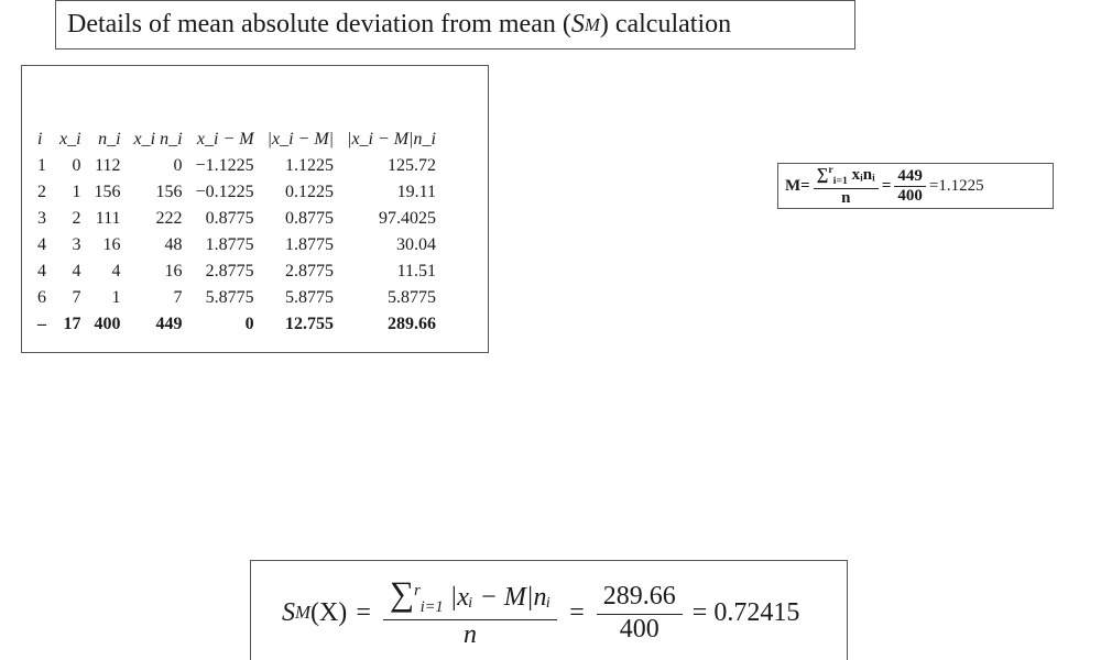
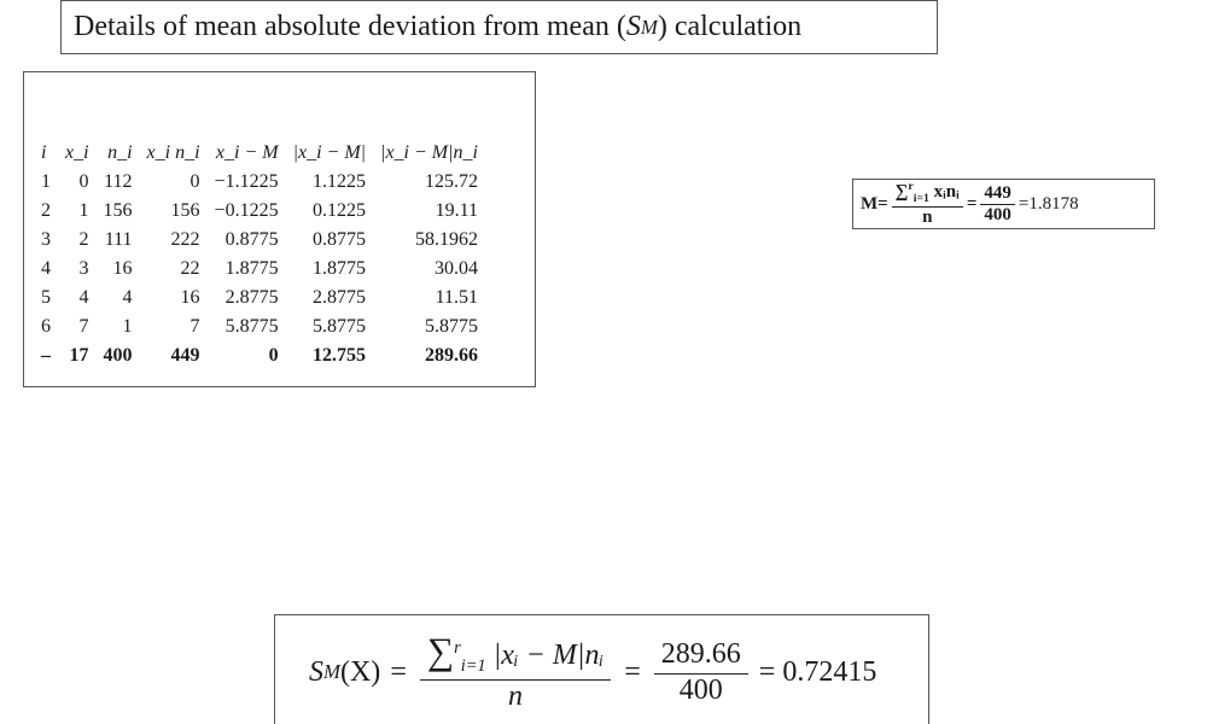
  Details of mean absolute deviation from mean (
  S
  M
  ) calculation
  i	x_i	n_i	x_i n_i	x_i − M	|x_i − M|	|x_i − M|n_i
  1	0	112	0	−1.1225	1.1225	125.72
  2	1	156	156	−0.1225	0.1225	19.11
- 3	2	111	222	0.8775	0.8775	97.4025
+ 3	2	111	222	0.8775	0.8775	58.1962
- 4	3	16	48	1.8775	1.8775	30.04
+ 4	3	16	22	1.8775	1.8775	30.04
- 4	4	4	16	2.8775	2.8775	11.51
+ 5	4	4	16	2.8775	2.8775	11.51
  6	7	1	7	5.8775	5.8775	5.8775
  –	17	400	449	0	12.755	289.66
  M=
  ∑ri=1 xᵢnᵢ
  n
  =
  449
  400
- =1.1225
+ =1.8178
  S
  M
  (X)
  =
  ∑ri=1 |xᵢ − M|nᵢ
  n
  =
  289.66
  400
  = 0.72415
